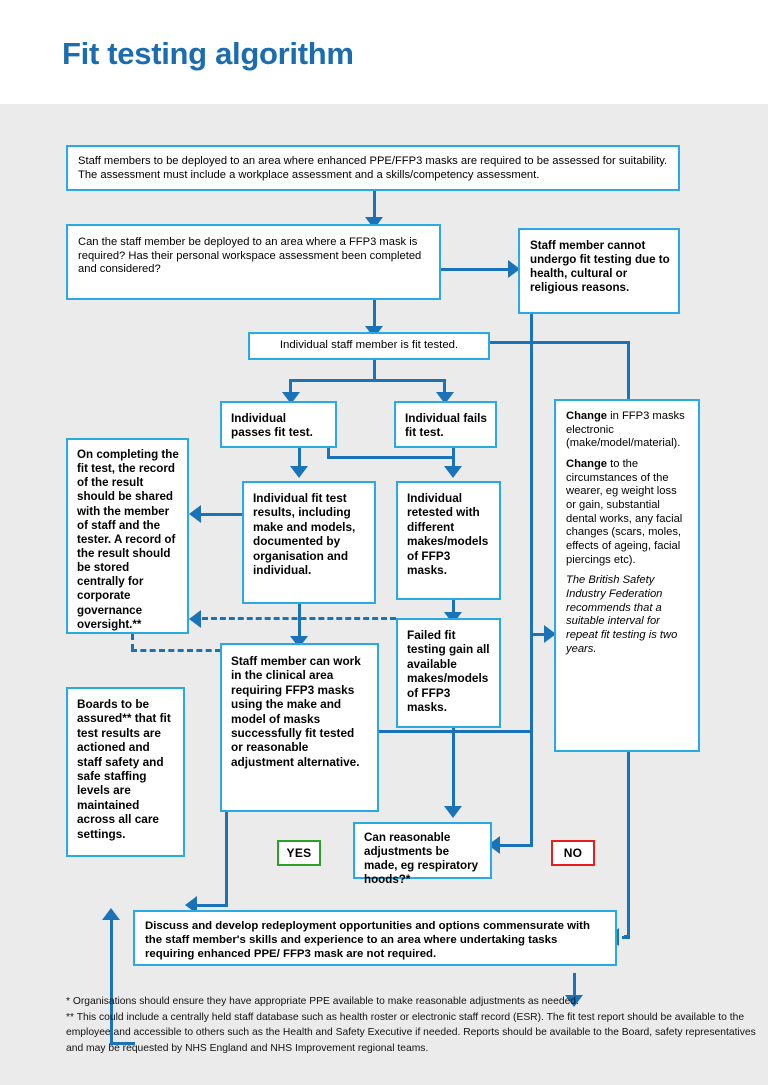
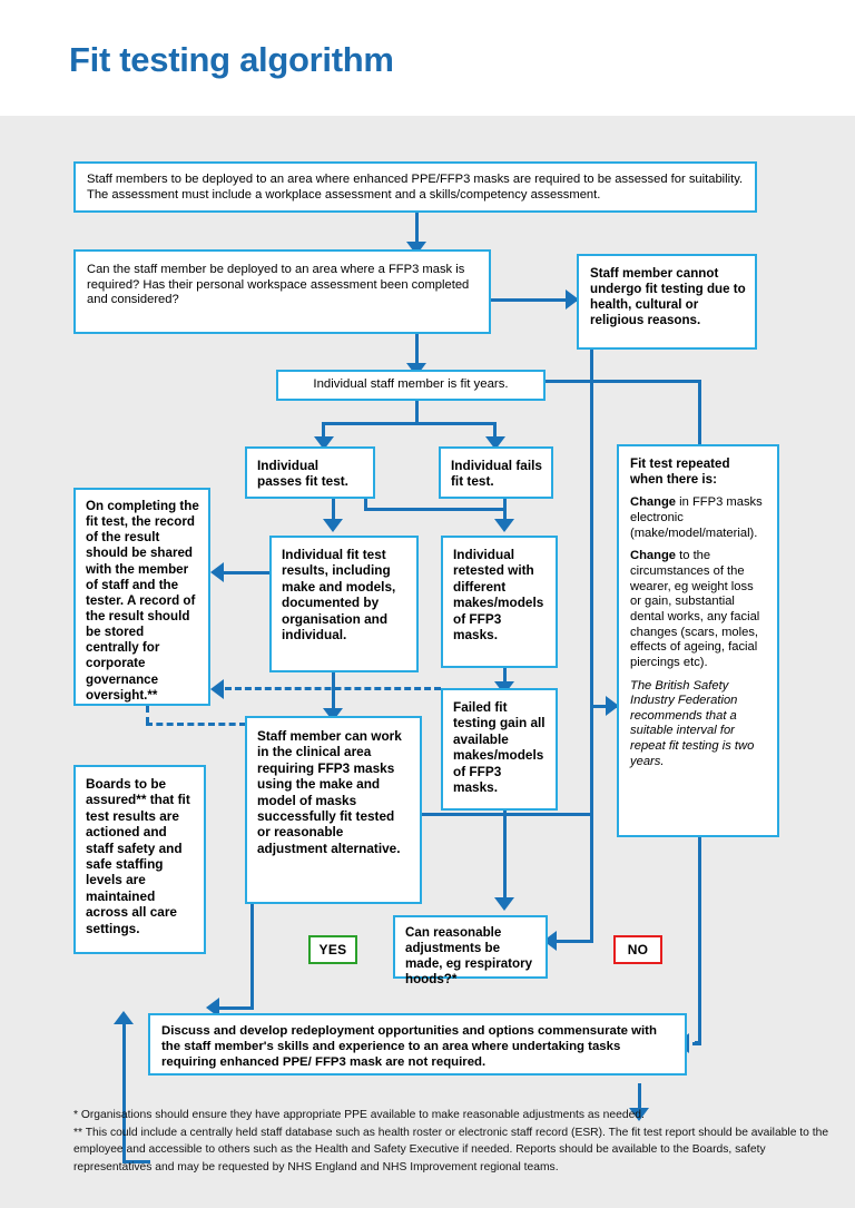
  Fit testing algorithm
  Staff members to be deployed to an area where enhanced PPE/FFP3 masks are required to be assessed for suitability. The assessment must include a workplace assessment and a skills/competency assessment.
  Can the staff member be deployed to an area where a FFP3 mask is required? Has their personal workspace assessment been completed and considered?
  Staff member cannot undergo fit testing due to health, cultural or religious reasons.
- Individual staff member is fit tested.
+ Individual staff member is fit years.
  Individual passes fit test.
  Individual fails fit test.
  On completing the fit test, the record of the result should be shared with the member of staff and the tester. A record of the result should be stored centrally for corporate governance oversight.**
  Individual fit test results, including make and models, documented by organisation and individual.
  Individual retested with different makes/models of FFP3 masks.
  Failed fit testing gain all available makes/models of FFP3 masks.
  Staff member can work in the clinical area requiring FFP3 masks using the make and model of masks successfully fit tested or reasonable adjustment alternative.
  Boards to be assured** that fit test results are actioned and staff safety and safe staffing levels are maintained across all care settings.
  Can reasonable adjustments be made, eg respiratory hoods?*
  YES
  NO
  Discuss and develop redeployment opportunities and options commensurate with the staff member's skills and experience to an area where undertaking tasks requiring enhanced PPE/ FFP3 mask are not required.
+ Fit test repeated when there is:
  Change in FFP3 masks electronic (make/model/material).
  Change to the circumstances of the wearer, eg weight loss or gain, substantial dental works, any facial changes (scars, moles, effects of ageing, facial piercings etc).
  The British Safety Industry Federation recommends that a suitable interval for repeat fit testing is two years.
  * Organisations should ensure they have appropriate PPE available to make reasonable adjustments as needed.
- ** This could include a centrally held staff database such as health roster or electronic staff record (ESR). The fit test report should be available to the employee and accessible to others such as the Health and Safety Executive if needed. Reports should be available to the Board, safety representatives and may be requested by NHS England and NHS Improvement regional teams.
+ ** This could include a centrally held staff database such as health roster or electronic staff record (ESR). The fit test report should be available to the employee and accessible to others such as the Health and Safety Executive if needed. Reports should be available to the Boards, safety representatives and may be requested by NHS England and NHS Improvement regional teams.
